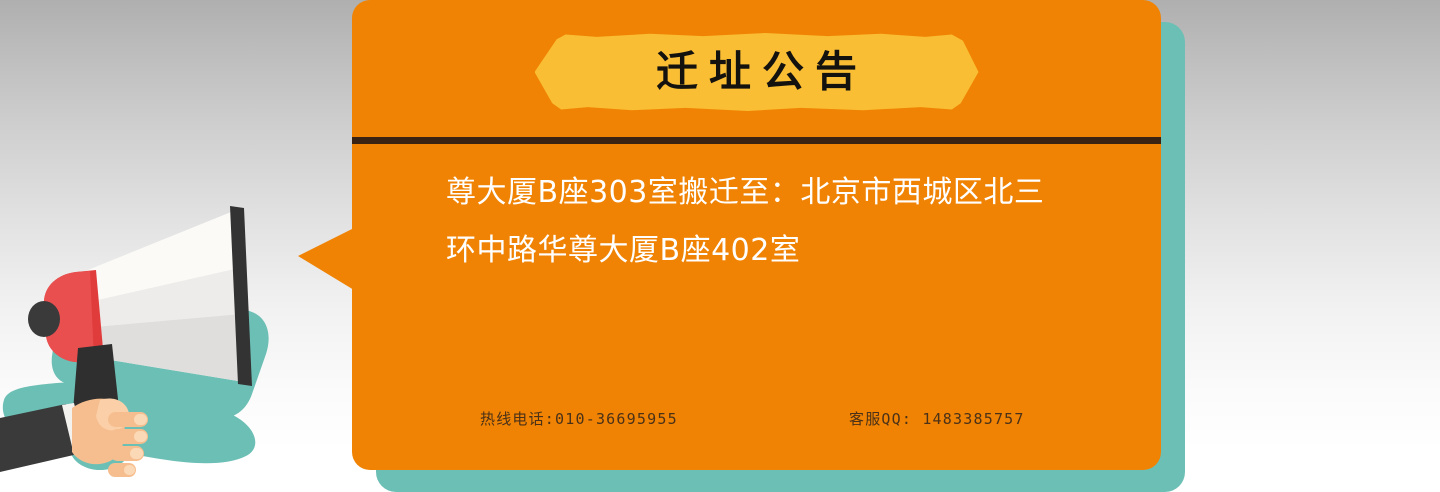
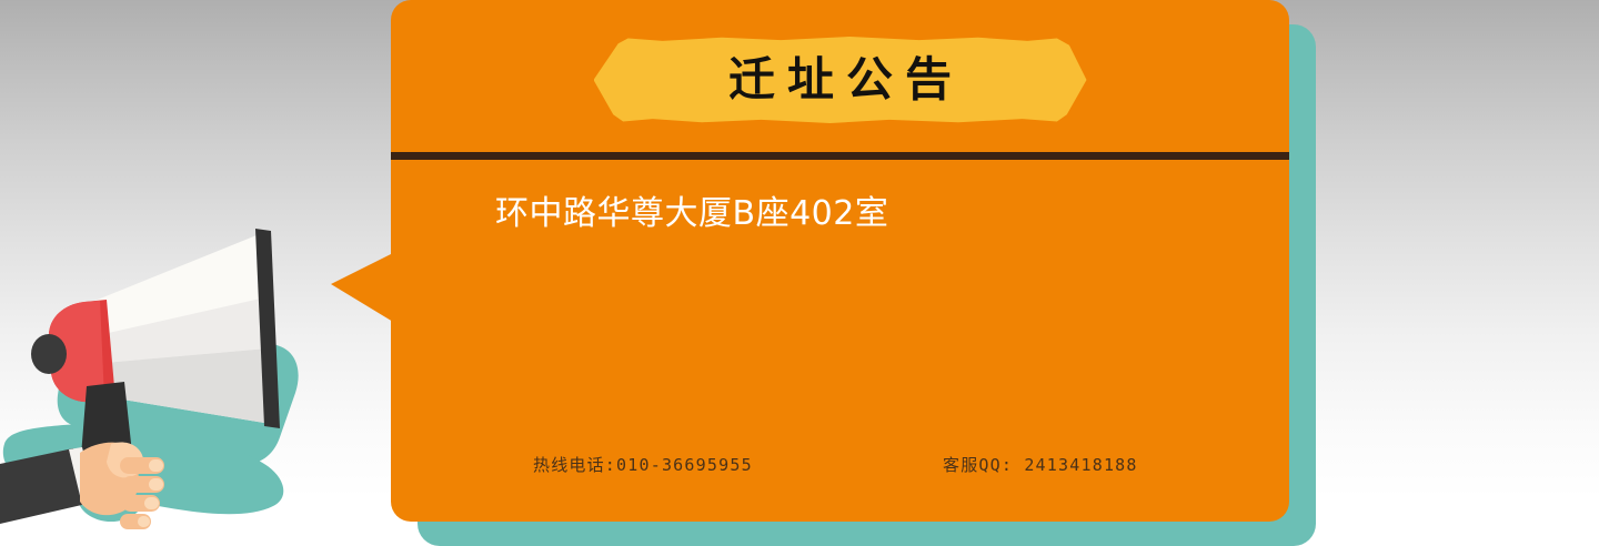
  迁址公告
- 尊大厦B座303室搬迁至：北京市西城区北三
  环中路华尊大厦B座402室
  热线电话:010-36695955
- 客服QQ: 1483385757
+ 客服QQ: 2413418188
